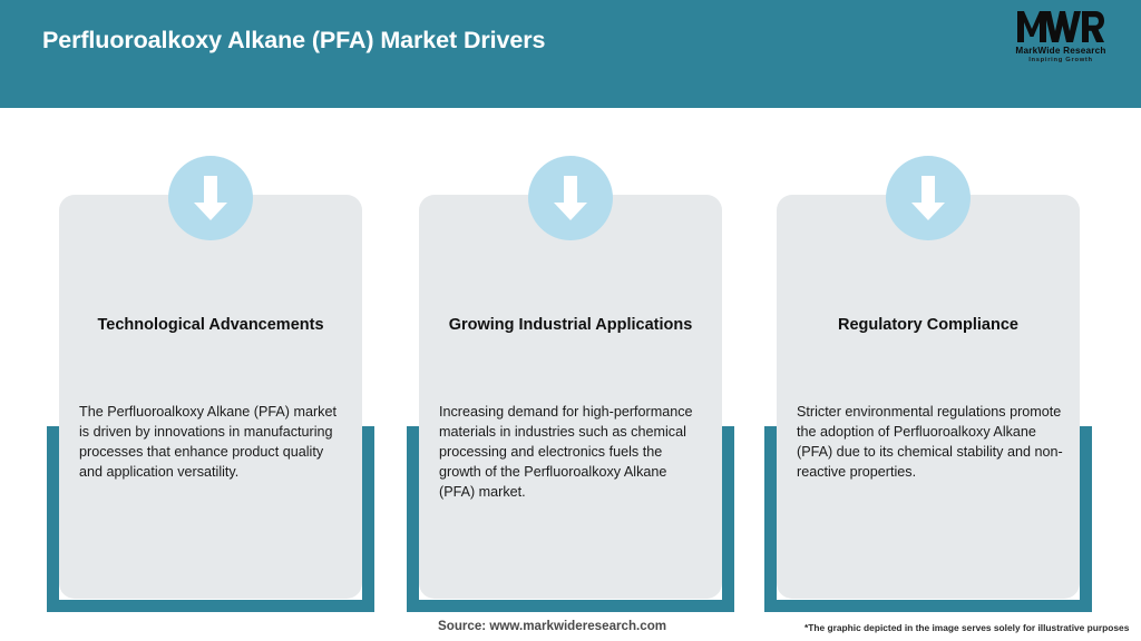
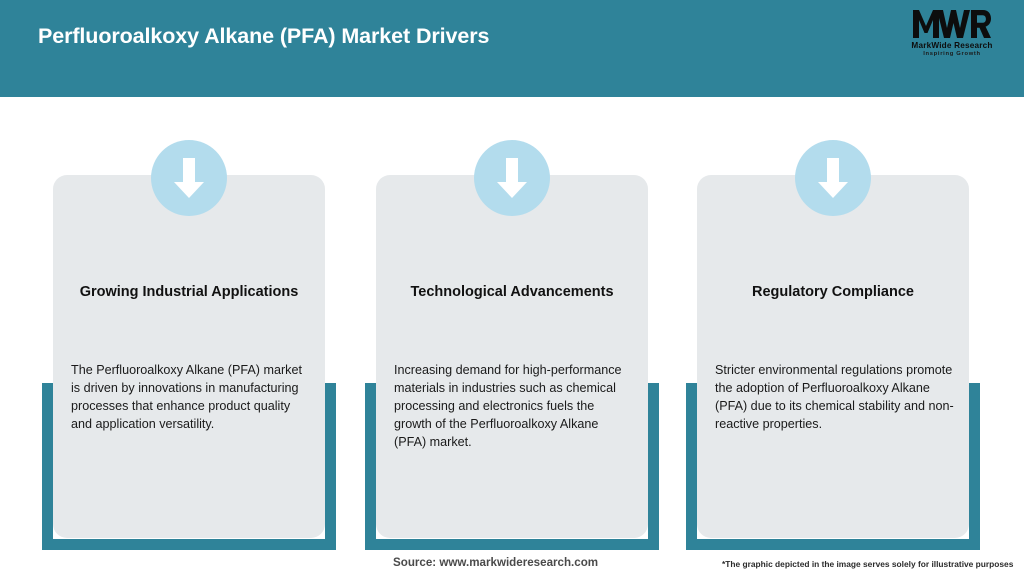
  Perfluoroalkoxy Alkane (PFA) Market Drivers
  MarkWide Research
- Technological Advancements
+ Growing Industrial Applications
  The Perfluoroalkoxy Alkane (PFA) market is driven by innovations in manufacturing processes that enhance product quality and application versatility.
- Growing Industrial Applications
+ Technological Advancements
  Increasing demand for high-performance materials in industries such as chemical processing and electronics fuels the growth of the Perfluoroalkoxy Alkane (PFA) market.
  Regulatory Compliance
  Stricter environmental regulations promote the adoption of Perfluoroalkoxy Alkane (PFA) due to its chemical stability and non-reactive properties.
  Source: www.markwideresearch.com
  *The graphic depicted in the image serves solely for illustrative purposes
